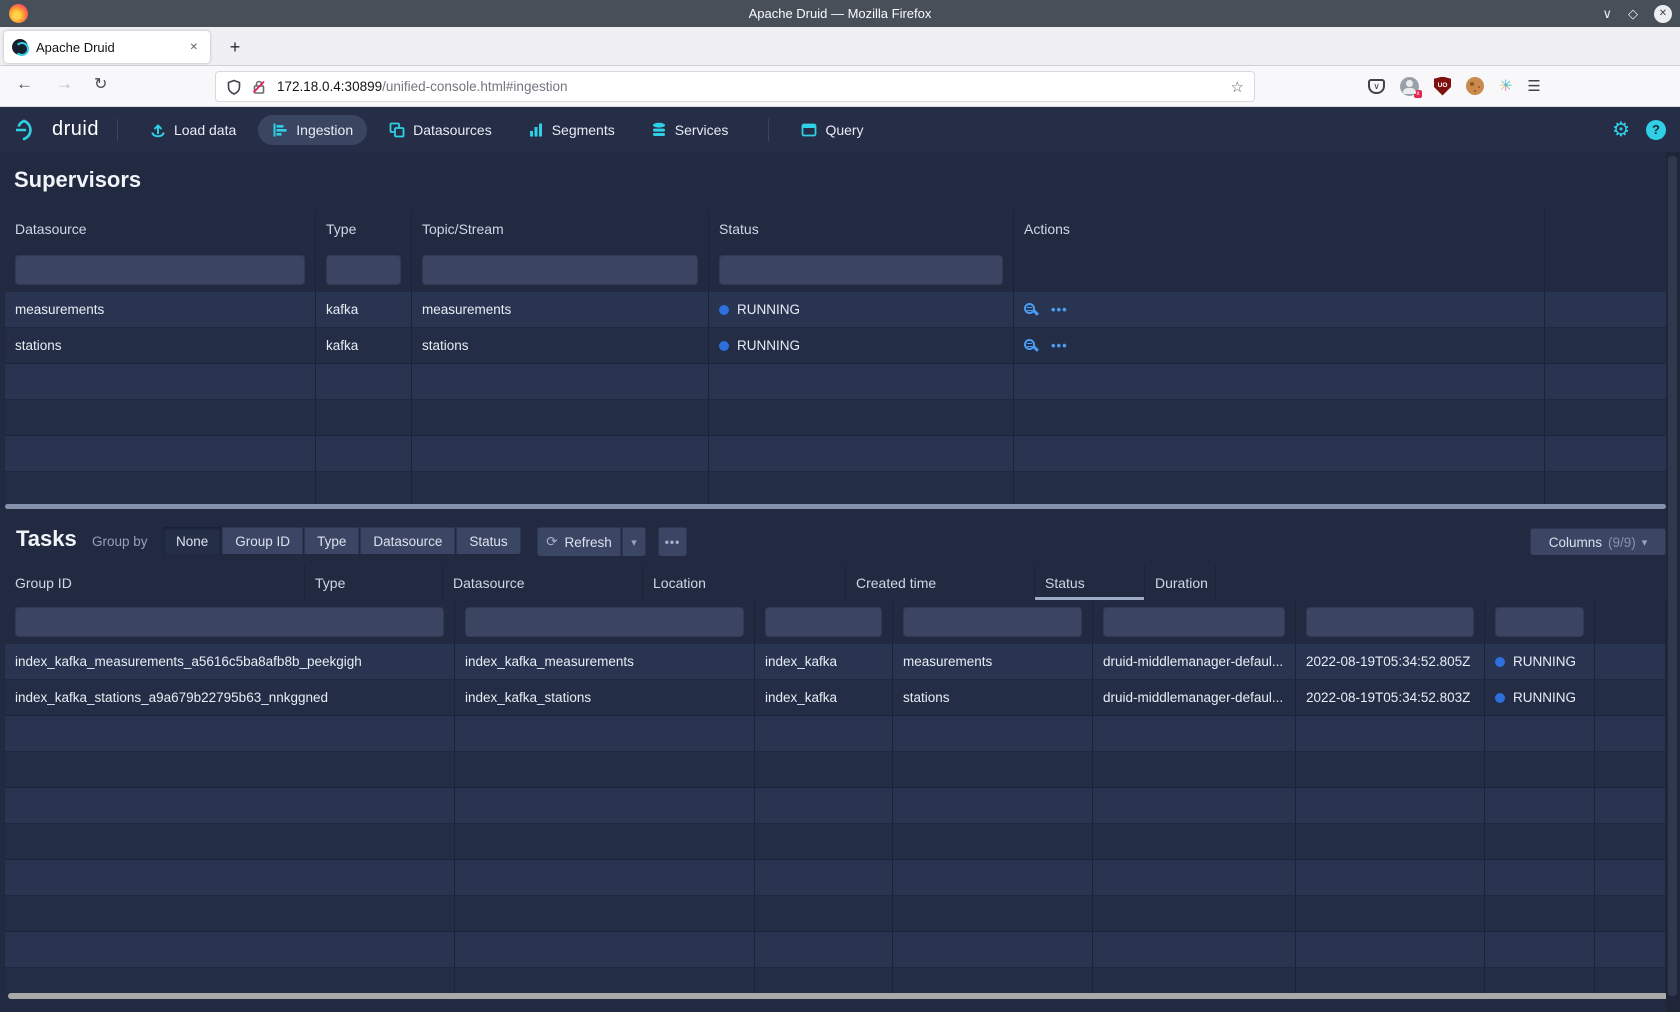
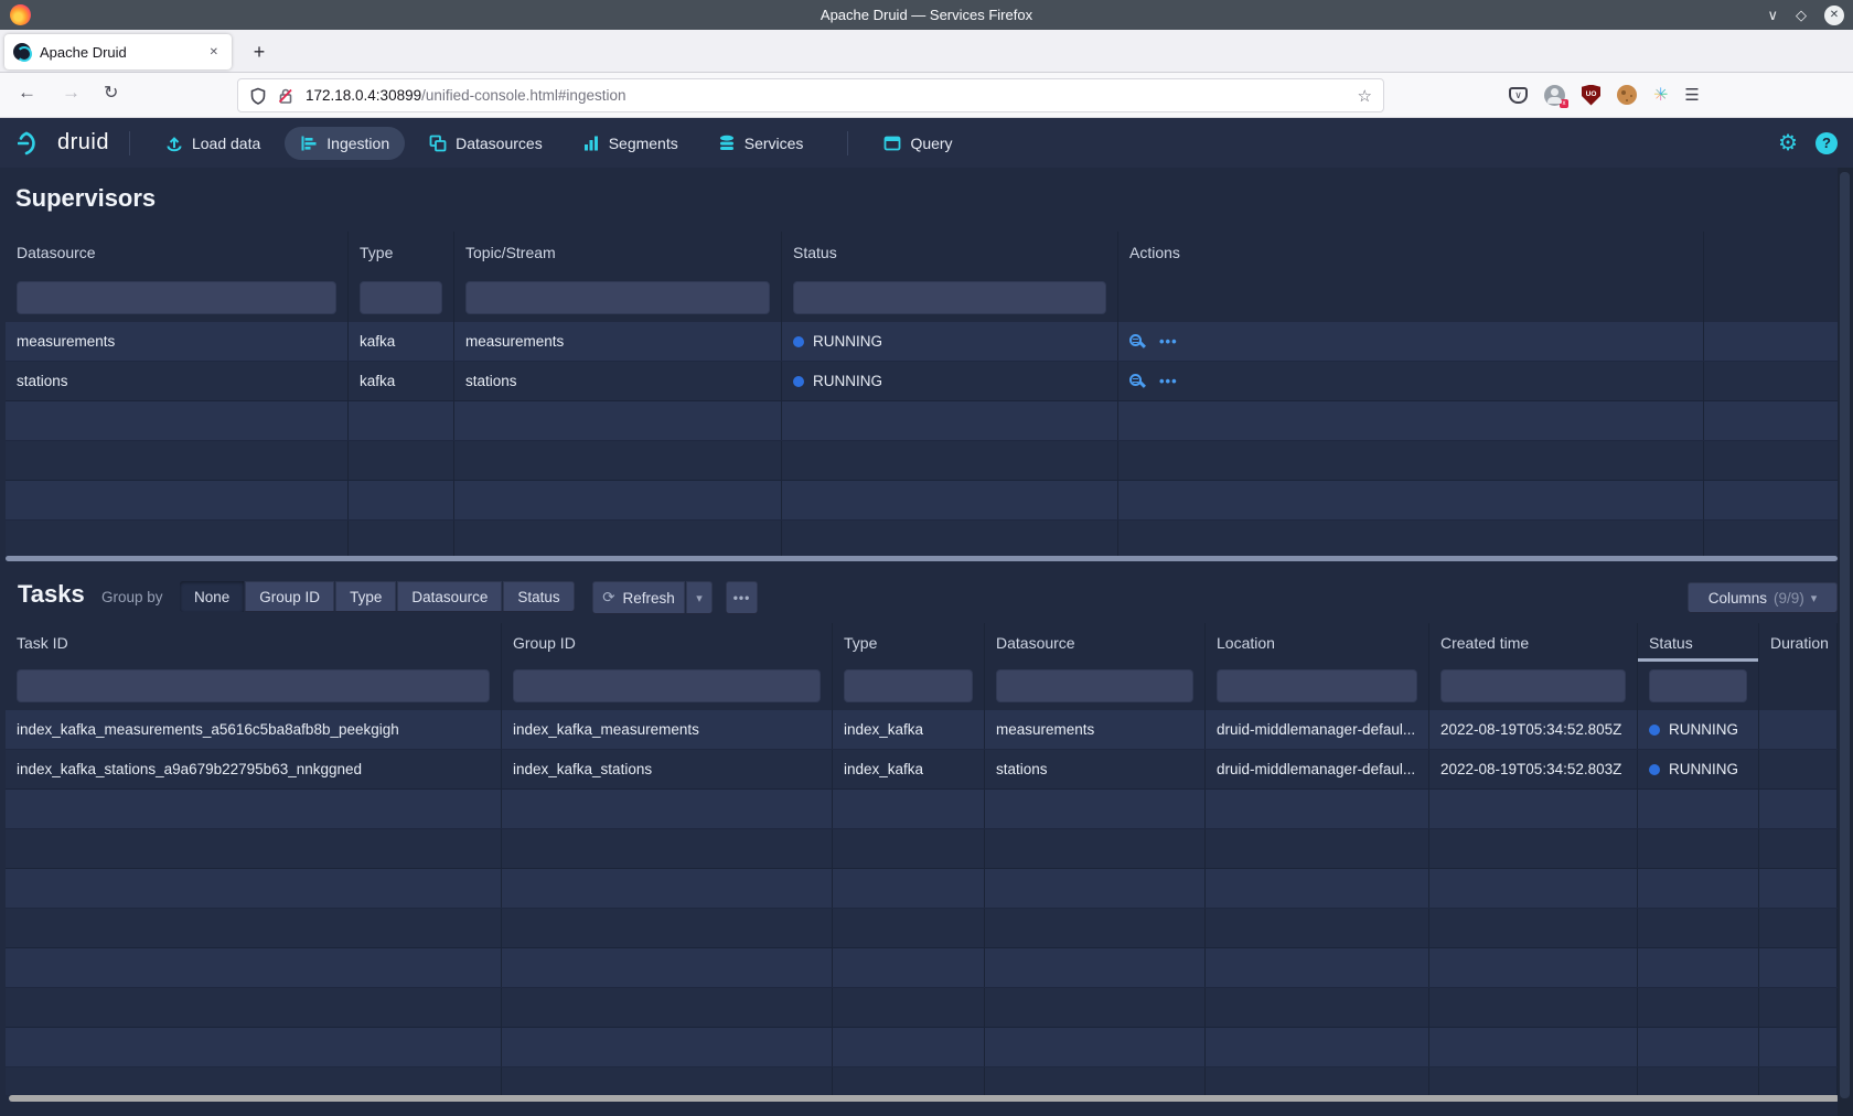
- Apache Druid — Mozilla Firefox
+ Apache Druid — Services Firefox
  ∨
  ◇
  ✕
  Apache Druid
  ✕
  +
  ←
  →
  ↻
  172.18.0.4:30899/unified-console.html#ingestion
  ☆
  ∨
  ✳
  ☰
  druid
  Load data
  Ingestion
  Datasources
  Segments
  Services
  Query
  ⚙
  ?
  Supervisors
  Datasource
  Type
  Topic/Stream
  Status
  Actions
  measurements
  kafka
  measurements
  RUNNING
  •••
  stations
  kafka
  stations
  RUNNING
  •••
  Tasks
  Group by
  None
  Group ID
  Type
  Datasource
  Status
  ⟳
  Refresh
  ▾
  •••
  Columns
  (9/9)
  ▾
+ Task ID
  Group ID
  Type
  Datasource
  Location
  Created time
  Status
  Duration
  index_kafka_measurements_a5616c5ba8afb8b_peekgigh
  index_kafka_measurements
  index_kafka
  measurements
  druid-middlemanager-defaul...
  2022-08-19T05:34:52.805Z
  RUNNING
  index_kafka_stations_a9a679b22795b63_nnkggned
  index_kafka_stations
  index_kafka
  stations
  druid-middlemanager-defaul...
  2022-08-19T05:34:52.803Z
  RUNNING
